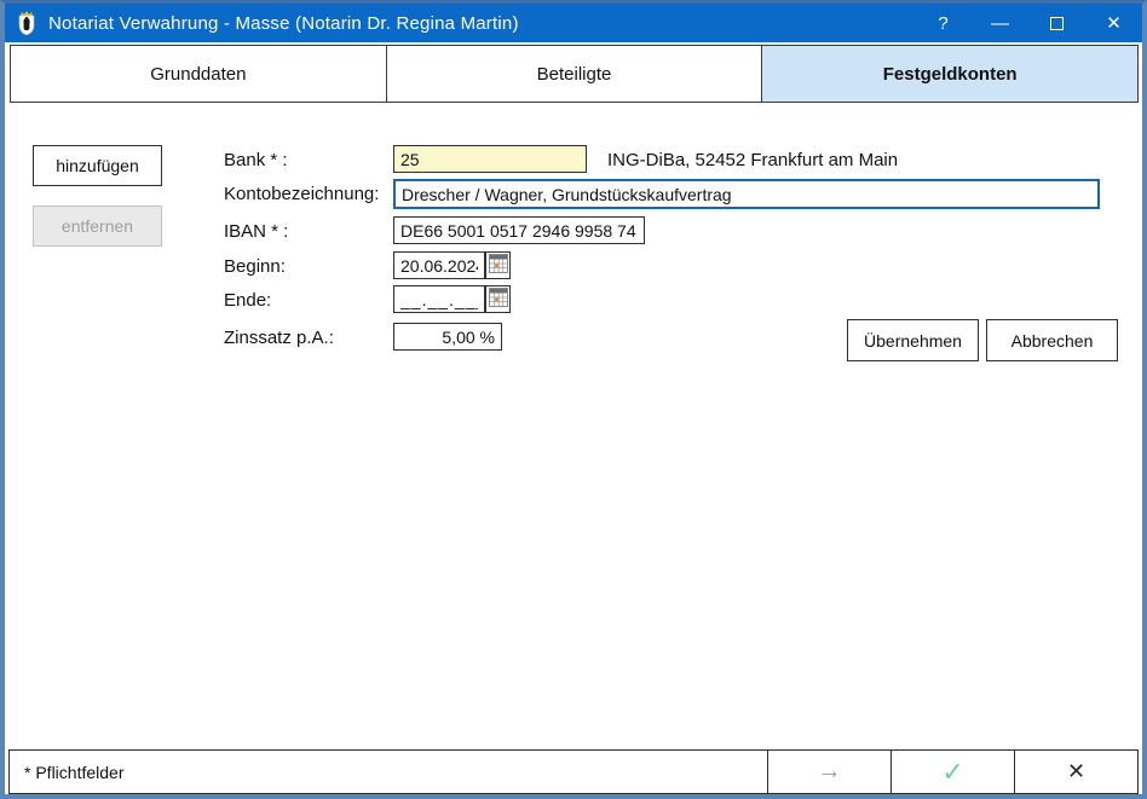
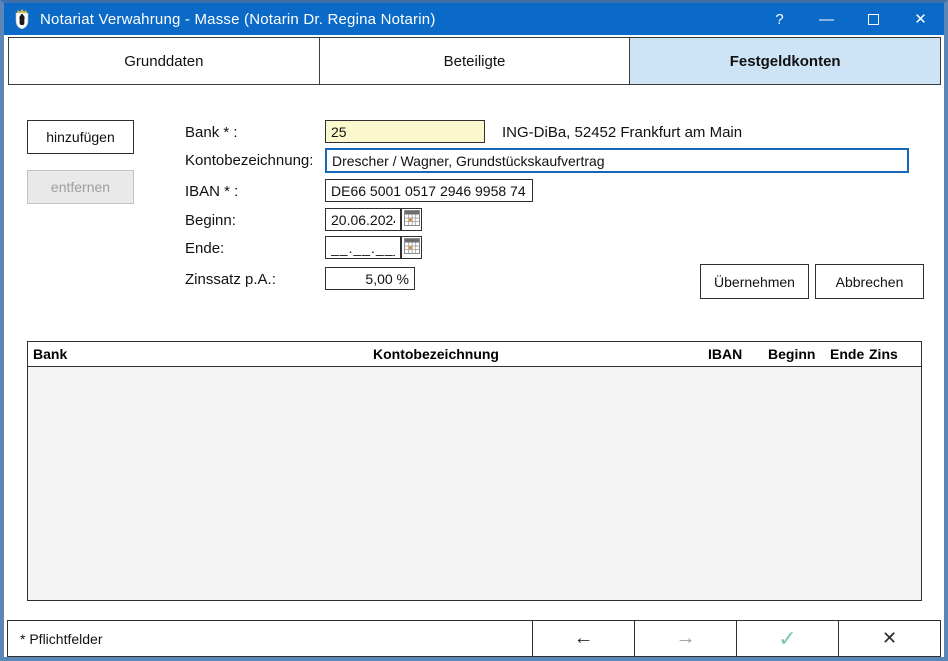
- Notariat Verwahrung - Masse (Notarin Dr. Regina Martin)
+ Notariat Verwahrung - Masse (Notarin Dr. Regina Notarin)
  ?
  —
  ✕
  Grunddaten
  Beteiligte
  Festgeldkonten
  hinzufügen
  entfernen
  Bank * :
  25
  ING-DiBa, 52452 Frankfurt am Main
  Kontobezeichnung:
  Drescher / Wagner, Grundstückskaufvertrag
  IBAN * :
  DE66 5001 0517 2946 9958 74
  Beginn:
  20.06.202
  Ende:
  __.__.__
  Zinssatz p.A.:
  5,00 %
  Übernehmen
  Abbrechen
+ Bank
+ Kontobezeichnung
+ IBAN
+ Beginn
+ Ende
+ Zins
  * Pflichtfelder
+ ←
  →
  ✓
  ✕
